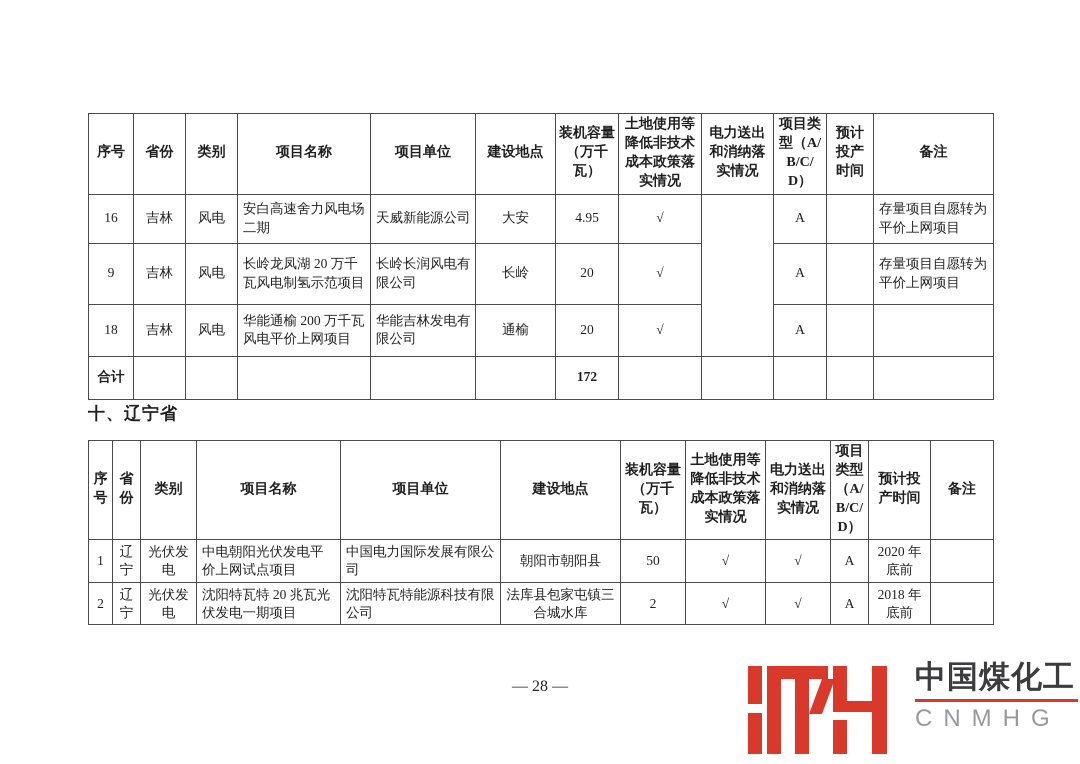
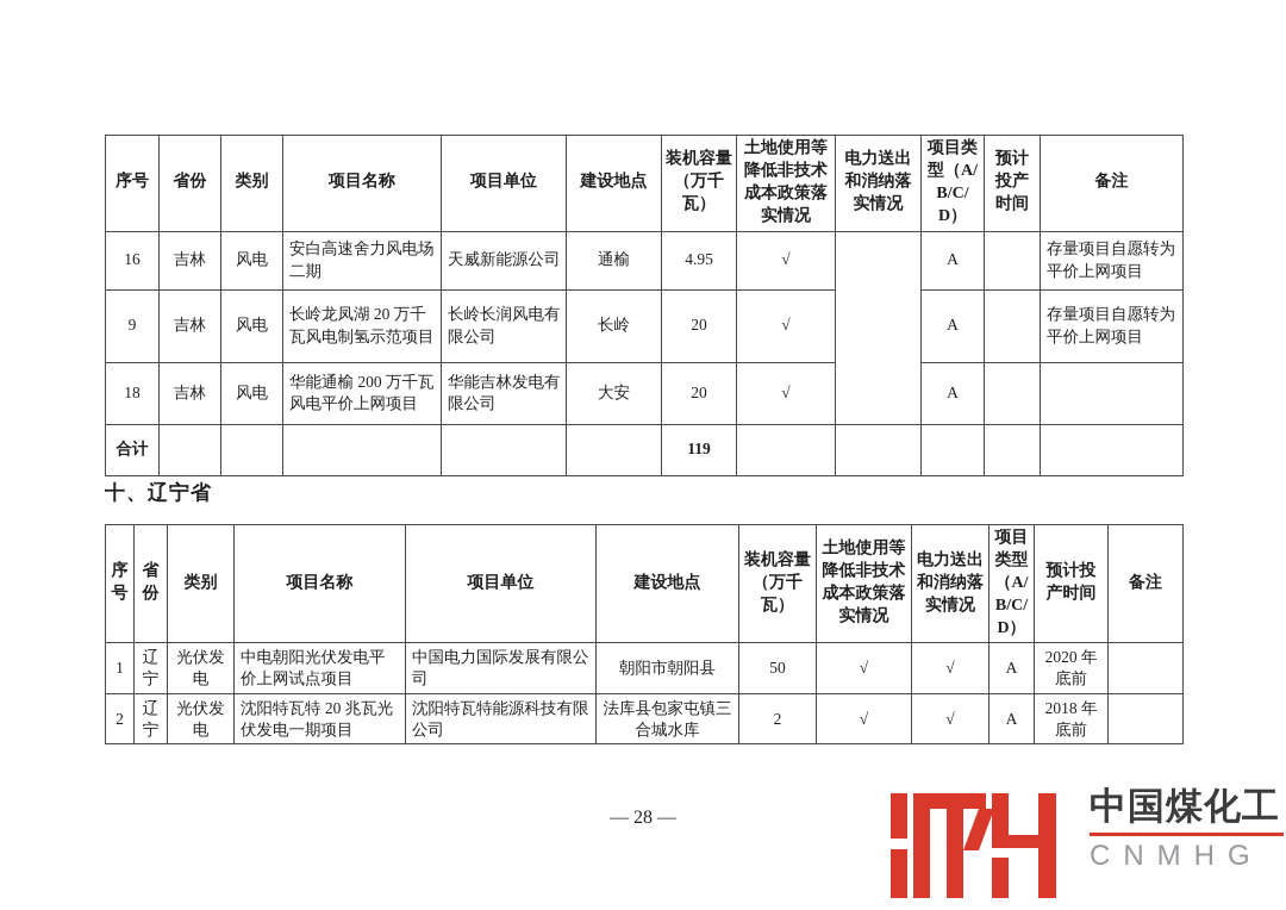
  序号	省份	类别	项目名称	项目单位	建设地点	装机容量（万千瓦）	土地使用等降低非技术成本政策落实情况	电力送出和消纳落实情况	项目类型（A/B/C/D）	预计投产时间	备注
- 16	吉林	风电	安白高速舍力风电场二期	天威新能源公司	大安	4.95	√		A		存量项目自愿转为平价上网项目
+ 16	吉林	风电	安白高速舍力风电场二期	天威新能源公司	通榆	4.95	√		A		存量项目自愿转为平价上网项目
  9	吉林	风电	长岭龙凤湖 20 万千瓦风电制氢示范项目	长岭长润风电有限公司	长岭	20	√	A		存量项目自愿转为平价上网项目
- 18	吉林	风电	华能通榆 200 万千瓦风电平价上网项目	华能吉林发电有限公司	通榆	20	√	A
+ 18	吉林	风电	华能通榆 200 万千瓦风电平价上网项目	华能吉林发电有限公司	大安	20	√	A
- 合计						172
+ 合计						119
  十、辽宁省
  序号	省份	类别	项目名称	项目单位	建设地点	装机容量（万千瓦）	土地使用等降低非技术成本政策落实情况	电力送出和消纳落实情况	项目类型（A/B/C/D）	预计投产时间	备注
  1	辽宁	光伏发电	中电朝阳光伏发电平价上网试点项目	中国电力国际发展有限公司	朝阳市朝阳县	50	√	√	A	2020 年底前
  2	辽宁	光伏发电	沈阳特瓦特 20 兆瓦光伏发电一期项目	沈阳特瓦特能源科技有限公司	法库县包家屯镇三合城水库	2	√	√	A	2018 年底前
  — 28 —
  中国煤化工
  CNMHG
